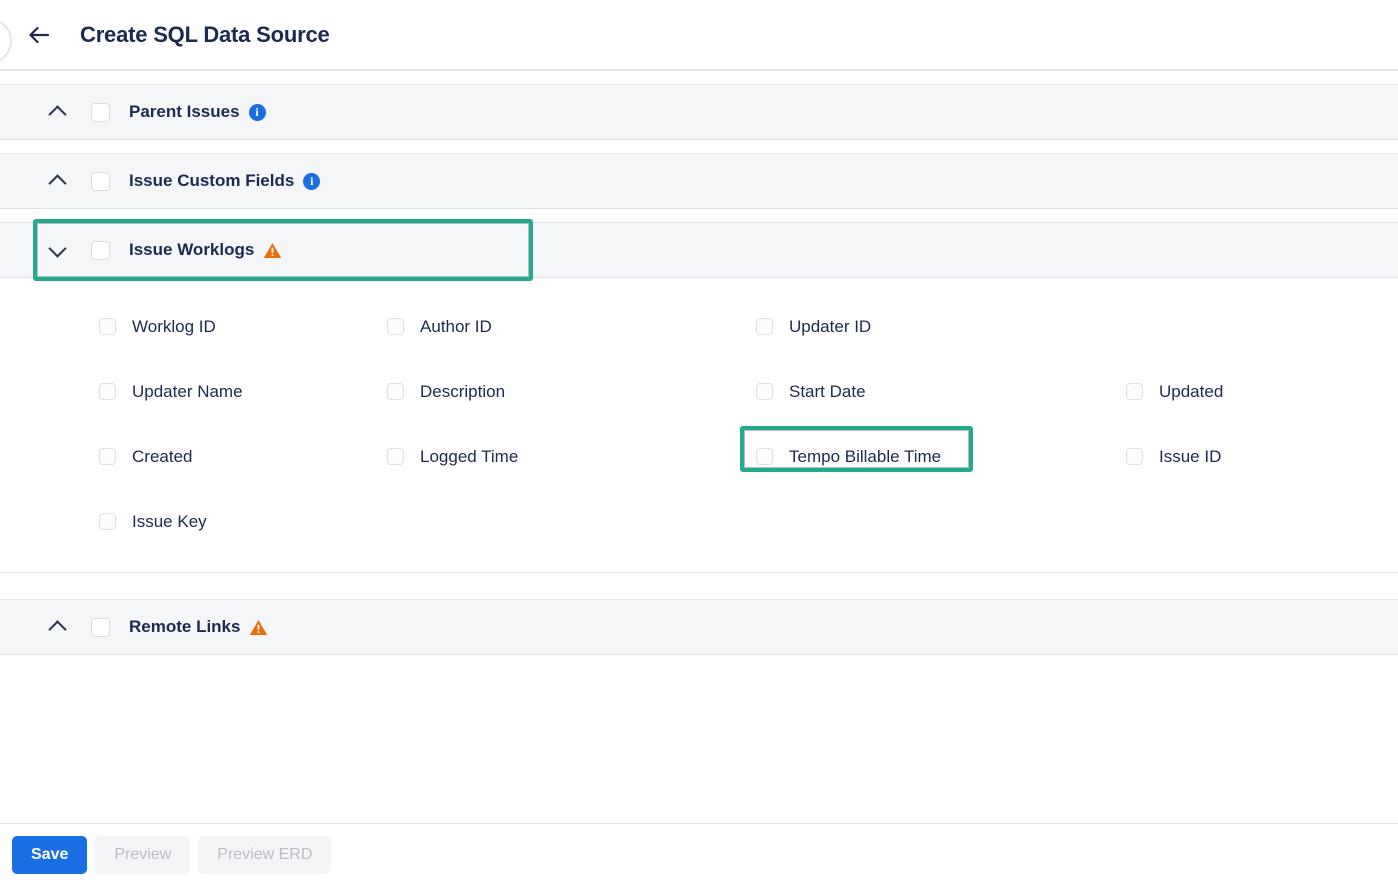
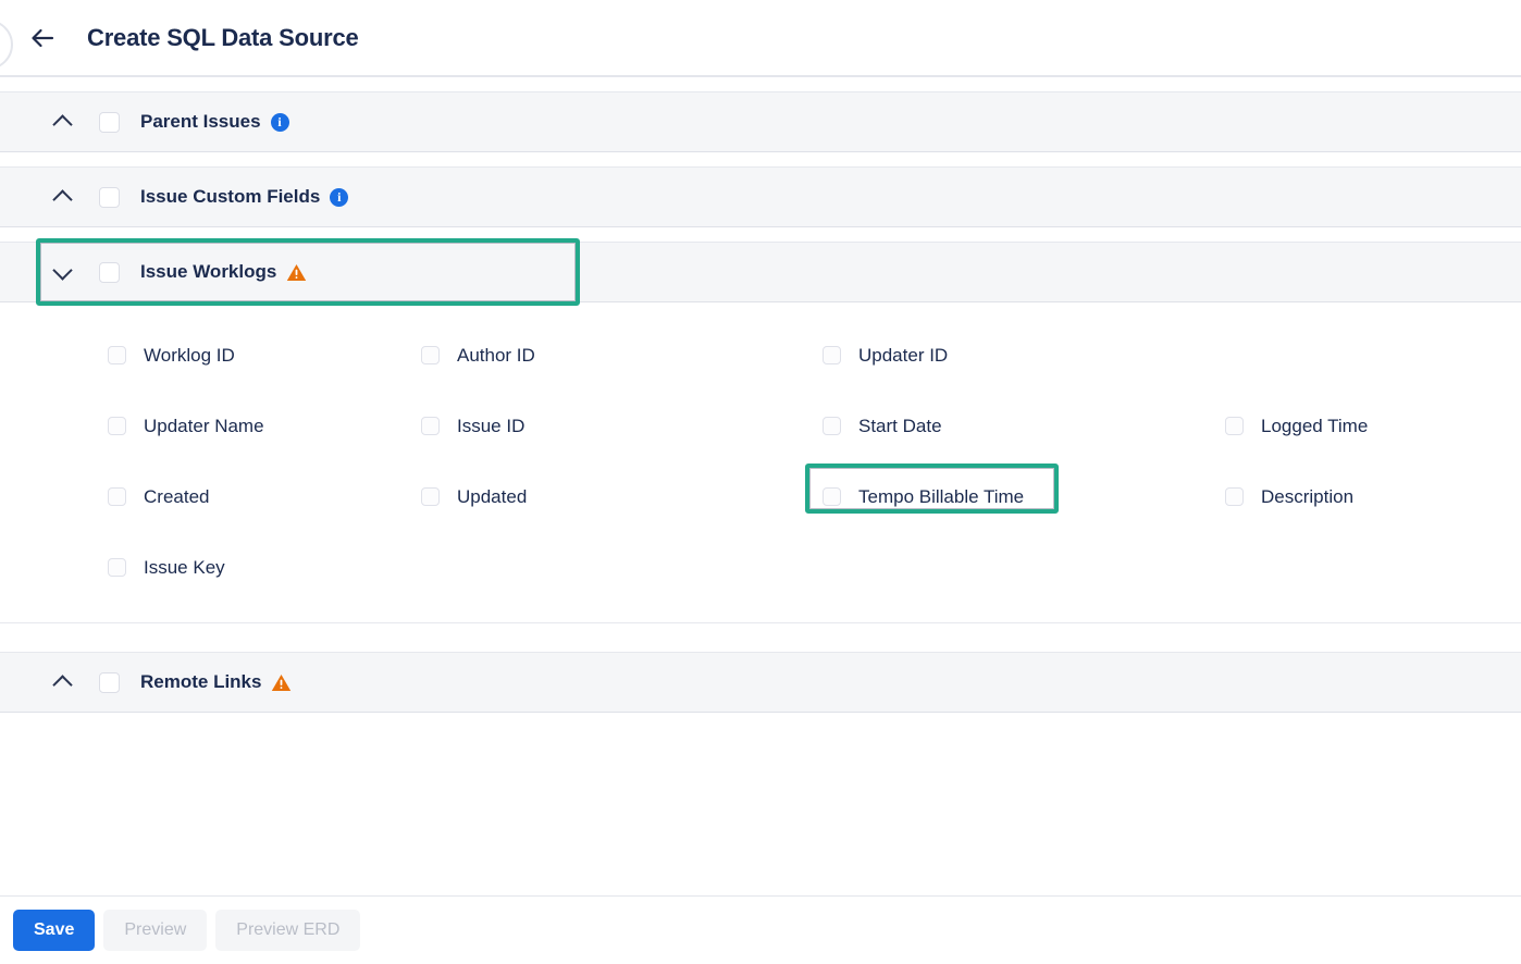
  Create SQL Data Source
  Parent Issues
  i
  Issue Custom Fields
  i
  Issue Worklogs
  Worklog ID
  Author ID
  Updater ID
  Updater Name
- Description
+ Issue ID
  Start Date
- Updated
+ Logged Time
  Created
- Logged Time
+ Updated
  Tempo Billable Time
- Issue ID
+ Description
  Issue Key
  Remote Links
  Save
  Preview
  Preview ERD
